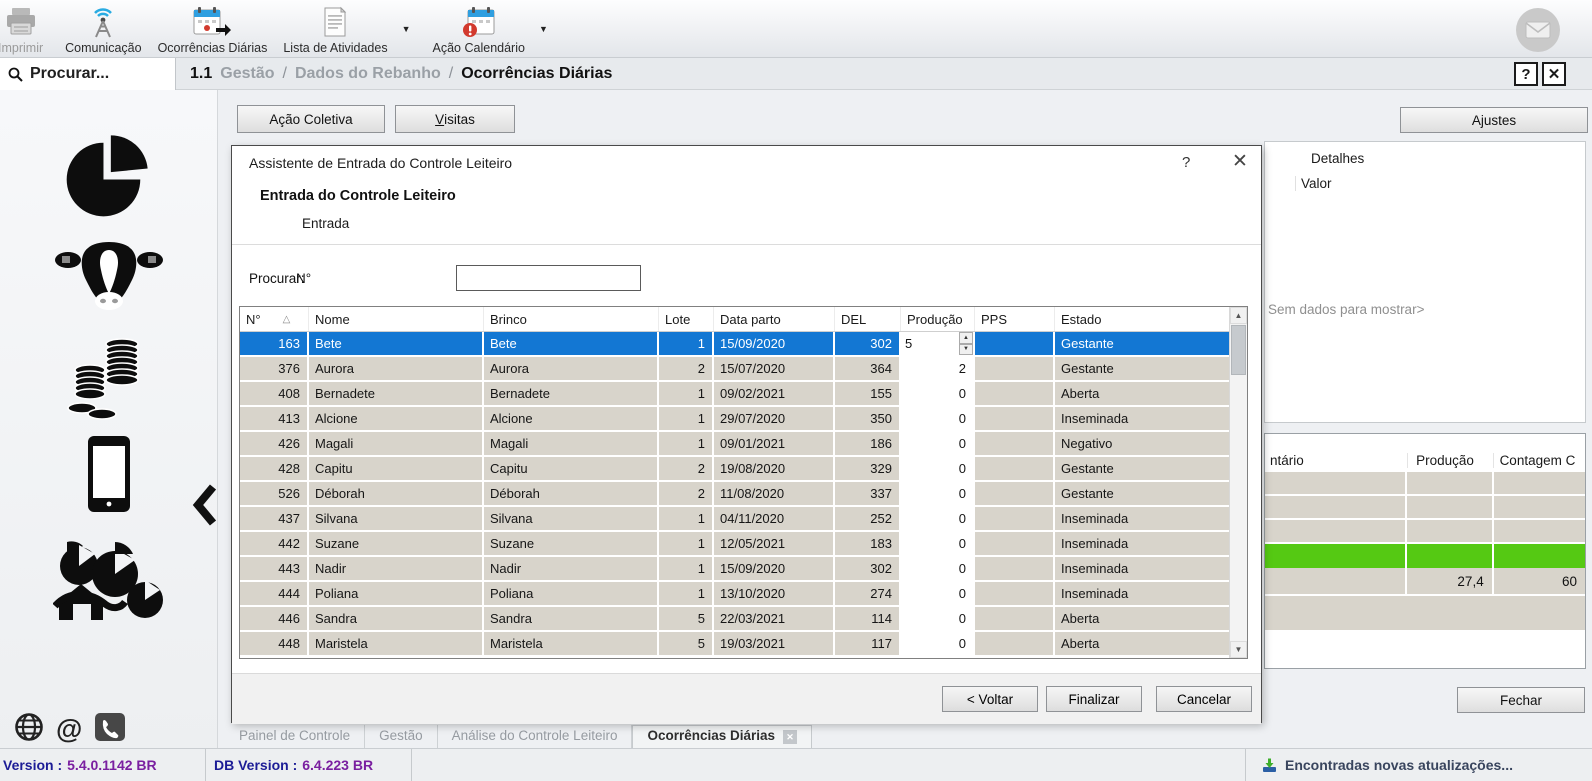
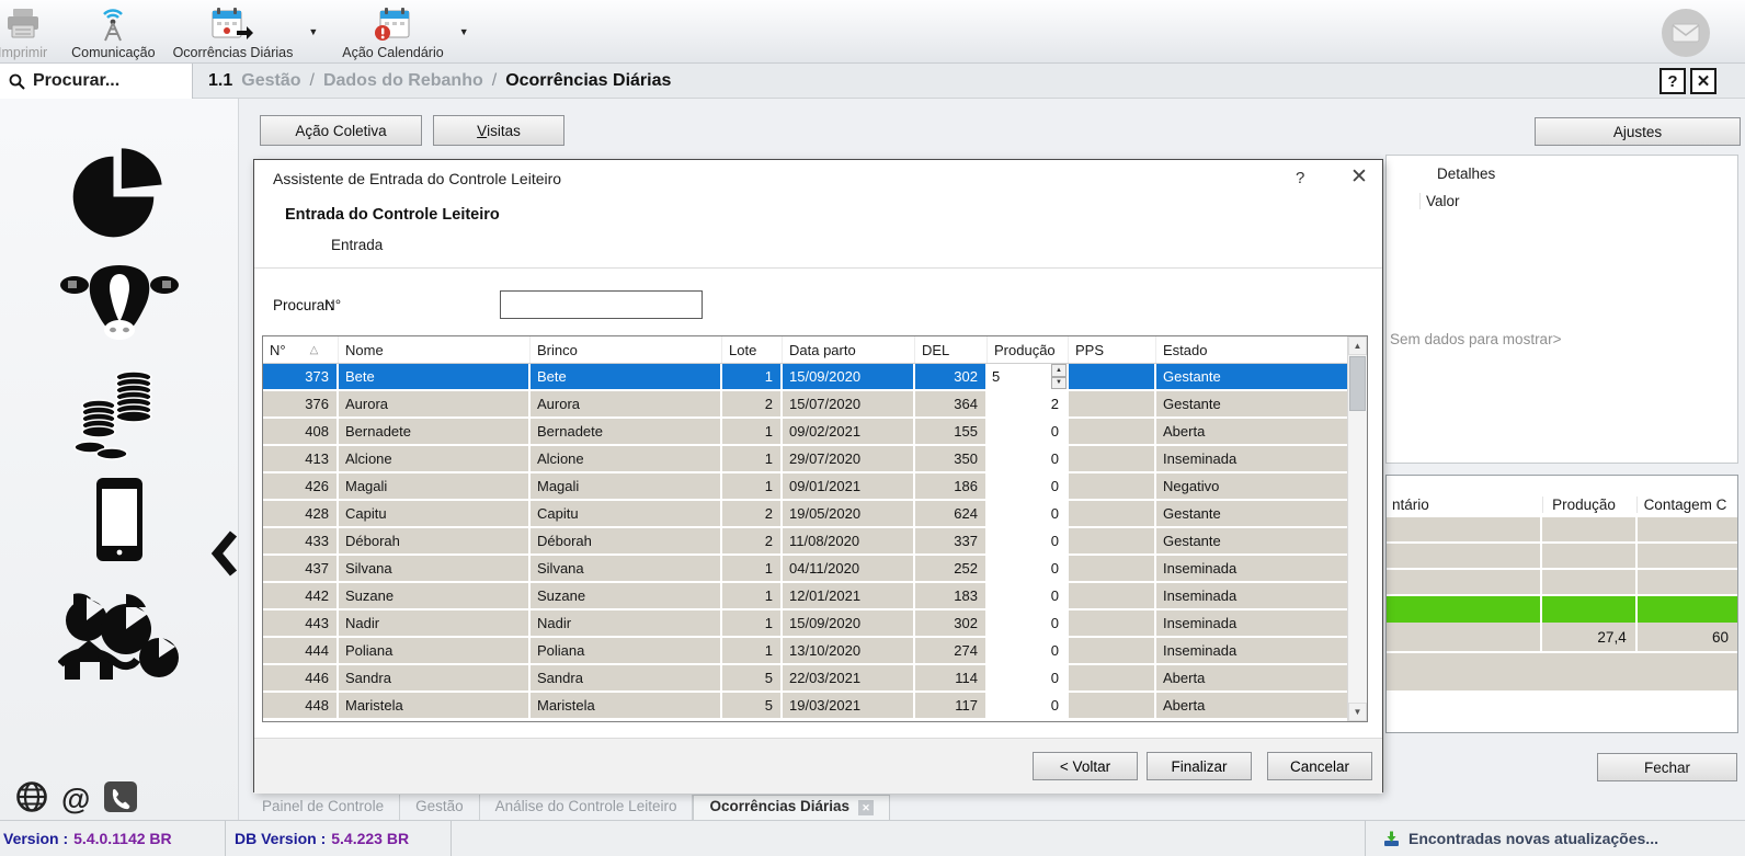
  mprimir
  Comunicação
  Ocorrências Diárias
- Lista de Atividades
  ▼
  Ação Calendário
  ▼
  Procurar...
  1.1
  Gestão
  /
  Dados do Rebanho
  /
  Ocorrências Diárias
  ?
  ✕
  @
  Ação Coletiva
  V
  isitas
  Ajustes
  Detalhes
  Valor
  Sem dados para mostrar>
  ntário
  Produção
  Contagem C
  27,4
  60
  Fechar
  Assistente de Entrada do Controle Leiteiro
  ?
  ✕
  Entrada do Controle Leiteiro
  Entrada
  Procurar:
  N°
  N°
  △
  Nome
  Brinco
  Lote
  Data parto
  DEL
  Produção
  PPS
  Estado
- 163
+ 373
  Bete
  Bete
  1
  15/09/2020
  302
  5
  Gestante
  376
  Aurora
  Aurora
  2
  15/07/2020
  364
  2
  Gestante
  408
  Bernadete
  Bernadete
  1
  09/02/2021
  155
  0
  Aberta
  413
  Alcione
  Alcione
  1
  29/07/2020
  350
  0
  Inseminada
  426
  Magali
  Magali
  1
  09/01/2021
  186
  0
  Negativo
  428
  Capitu
  Capitu
  2
- 19/08/2020
+ 19/05/2020
- 329
+ 624
  0
  Gestante
- 526
+ 433
  Déborah
  Déborah
  2
  11/08/2020
  337
  0
  Gestante
  437
  Silvana
  Silvana
  1
  04/11/2020
  252
  0
  Inseminada
  442
  Suzane
  Suzane
  1
- 12/05/2021
+ 12/01/2021
  183
  0
  Inseminada
  443
  Nadir
  Nadir
  1
  15/09/2020
  302
  0
  Inseminada
  444
  Poliana
  Poliana
  1
  13/10/2020
  274
  0
  Inseminada
  446
  Sandra
  Sandra
  5
  22/03/2021
  114
  0
  Aberta
  448
  Maristela
  Maristela
  5
  19/03/2021
  117
  0
  Aberta
  ▲
  ▼
  < Voltar
  Finalizar
  Cancelar
  Painel de Controle
  Gestão
  Análise do Controle Leiteiro
  Ocorrências Diárias
  ✕
  Version :
  5.4.0.1142 BR
  DB Version :
- 6.4.223 BR
+ 5.4.223 BR
  Encontradas novas atualizações...
